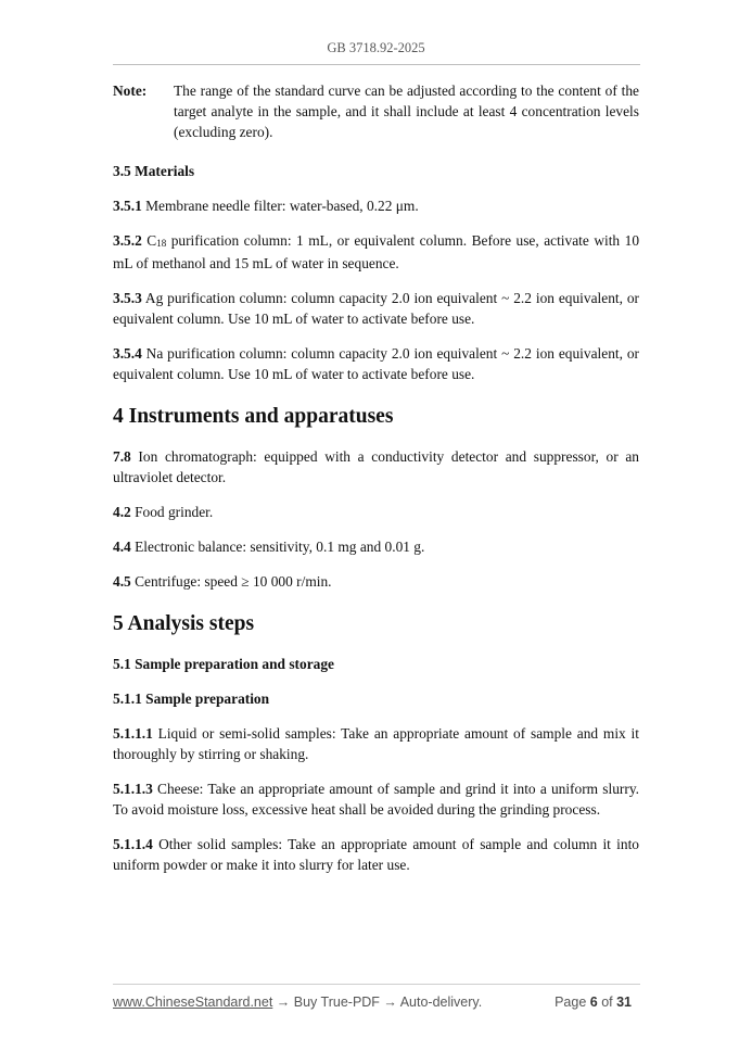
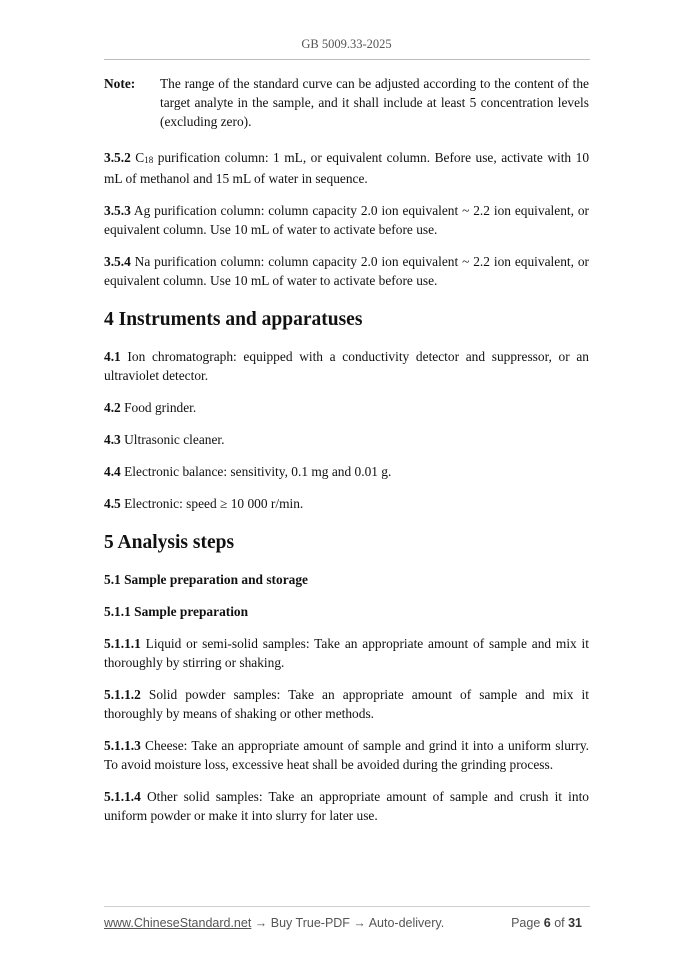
- GB 3718.92-2025
+ GB 5009.33-2025
  Note:
- The range of the standard curve can be adjusted according to the content of the target analyte in the sample, and it shall include at least 4 concentration levels (excluding zero).
+ The range of the standard curve can be adjusted according to the content of the target analyte in the sample, and it shall include at least 5 concentration levels (excluding zero).
- 3.5 Materials
- 3.5.1 Membrane needle filter: water-based, 0.22 μm.
  3.5.2 C18 purification column: 1 mL, or equivalent column. Before use, activate with 10 mL of methanol and 15 mL of water in sequence.
  3.5.3 Ag purification column: column capacity 2.0 ion equivalent ~ 2.2 ion equivalent, or equivalent column. Use 10 mL of water to activate before use.
  3.5.4 Na purification column: column capacity 2.0 ion equivalent ~ 2.2 ion equivalent, or equivalent column. Use 10 mL of water to activate before use.
  4 Instruments and apparatuses
- 7.8 Ion chromatograph: equipped with a conductivity detector and suppressor, or an ultraviolet detector.
+ 4.1 Ion chromatograph: equipped with a conductivity detector and suppressor, or an ultraviolet detector.
  4.2 Food grinder.
+ 4.3 Ultrasonic cleaner.
  4.4 Electronic balance: sensitivity, 0.1 mg and 0.01 g.
- 4.5 Centrifuge: speed ≥ 10 000 r/min.
+ 4.5 Electronic: speed ≥ 10 000 r/min.
  5 Analysis steps
  5.1 Sample preparation and storage
  5.1.1 Sample preparation
  5.1.1.1 Liquid or semi-solid samples: Take an appropriate amount of sample and mix it thoroughly by stirring or shaking.
+ 5.1.1.2 Solid powder samples: Take an appropriate amount of sample and mix it thoroughly by means of shaking or other methods.
  5.1.1.3 Cheese: Take an appropriate amount of sample and grind it into a uniform slurry. To avoid moisture loss, excessive heat shall be avoided during the grinding process.
- 5.1.1.4 Other solid samples: Take an appropriate amount of sample and column it into uniform powder or make it into slurry for later use.
+ 5.1.1.4 Other solid samples: Take an appropriate amount of sample and crush it into uniform powder or make it into slurry for later use.
  www.ChineseStandard.net → Buy True-PDF → Auto-delivery.
  Page 6 of 31
